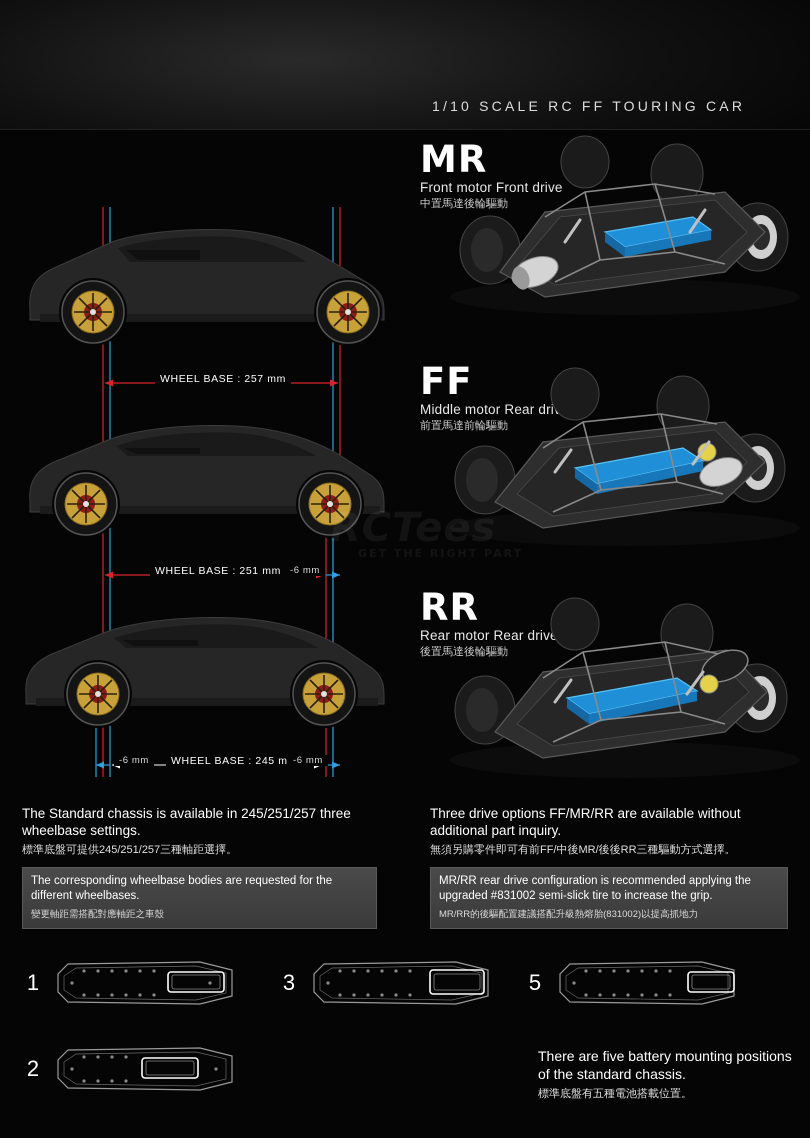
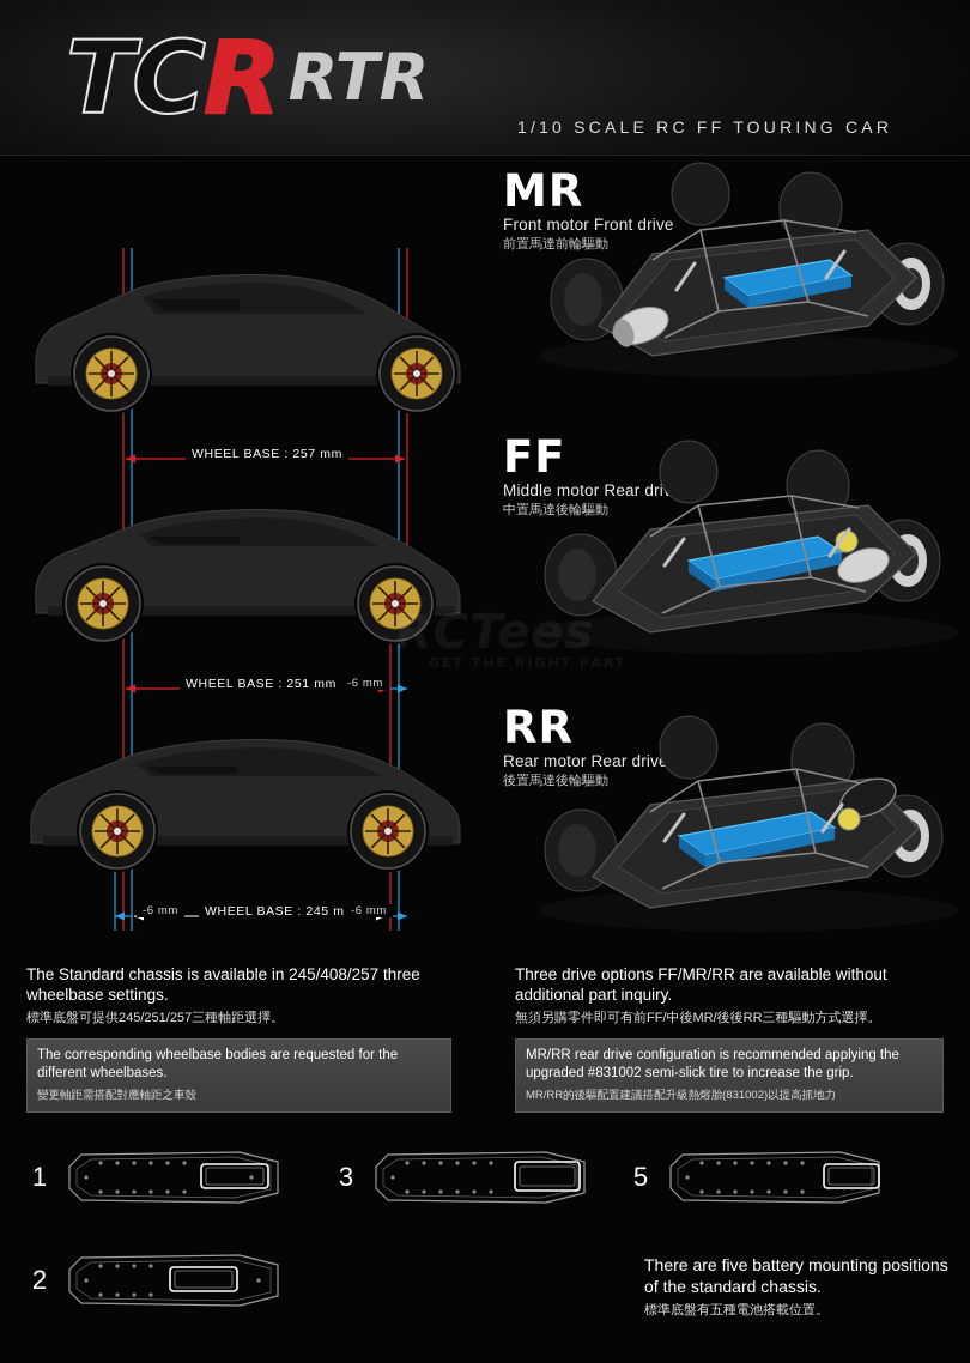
+ TCR
+ RTR
  1/10 SCALE RC FF TOURING CAR
  WHEEL BASE : 257 mm
  WHEEL BASE : 251 mm
  -6 mm
  -6 mm
  WHEEL BASE : 245 m
  -6 mm
  MR
  Front motor Front drive
- 中置馬達後輪驅動
+ 前置馬達前輪驅動
  FF
  Middle motor Rear dri
- 前置馬達前輪驅動
+ 中置馬達後輪驅動
  RR
  Rear motor Rear driv
  後置馬達後輪驅動
  RCTees
- The Standard chassis is available in 245/251/257 three wheelbase settings.
+ The Standard chassis is available in 245/408/257 three wheelbase settings.
  標準底盤可提供245/251/257三種軸距選擇。
  The corresponding wheelbase bodies are requested for the different wheelbases.
  變更軸距需搭配對應軸距之車殼
  Three drive options FF/MR/RR are available without additional part inquiry.
  無須另購零件即可有前FF/中後MR/後後RR三種驅動方式選擇。
  MR/RR rear drive configuration is recommended applying the upgraded #831002 semi-slick tire to increase the grip.
  MR/RR的後驅配置建議搭配升級熱熔胎(831002)以提高抓地力
  1
  2
  3
  5
  There are five battery mounting positions of the standard chassis.
  標準底盤有五種電池搭載位置。
